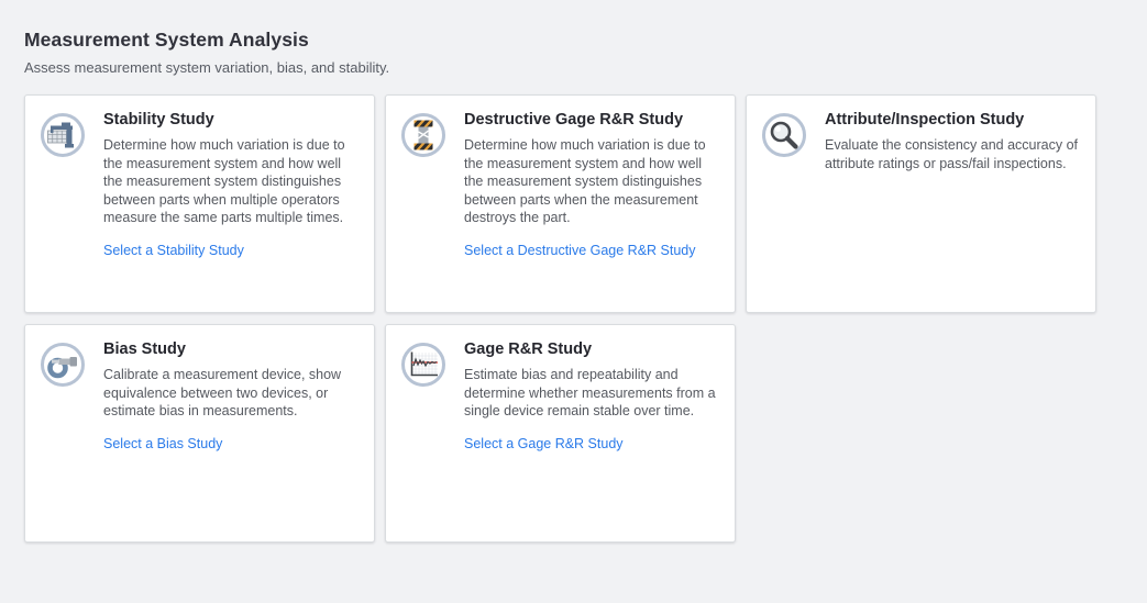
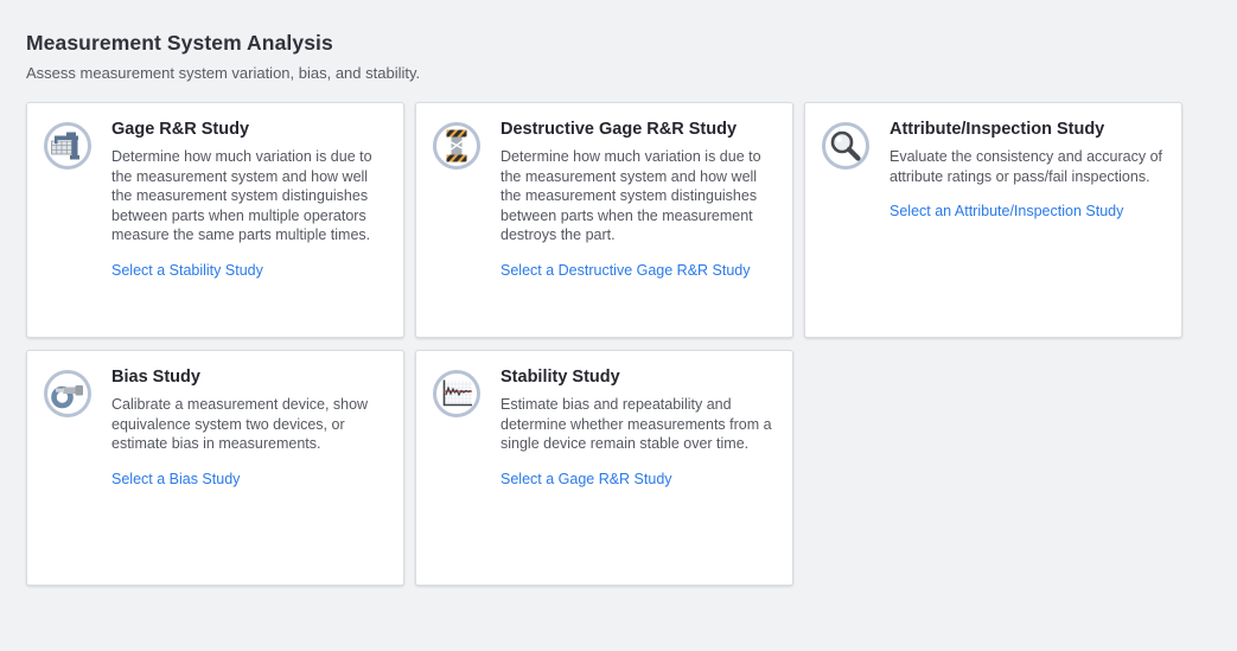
  Measurement System Analysis
  Assess measurement system variation, bias, and stability.
- Stability Study
+ Gage R&R Study
  Determine how much variation is due to the measurement system and how well the measurement system distinguishes between parts when multiple operators measure the same parts multiple times.
  Select a Stability Study
  Destructive Gage R&R Study
  Determine how much variation is due to the measurement system and how well the measurement system distinguishes between parts when the measurement destroys the part.
  Select a Destructive Gage R&R Study
  Attribute/Inspection Study
  Evaluate the consistency and accuracy of attribute ratings or pass/fail inspections.
+ Select an Attribute/Inspection Study
  Bias Study
- Calibrate a measurement device, show equivalence between two devices, or estimate bias in measurements.
+ Calibrate a measurement device, show equivalence system two devices, or estimate bias in measurements.
  Select a Bias Study
- Gage R&R Study
+ Stability Study
  Estimate bias and repeatability and determine whether measurements from a single device remain stable over time.
  Select a Gage R&R Study
